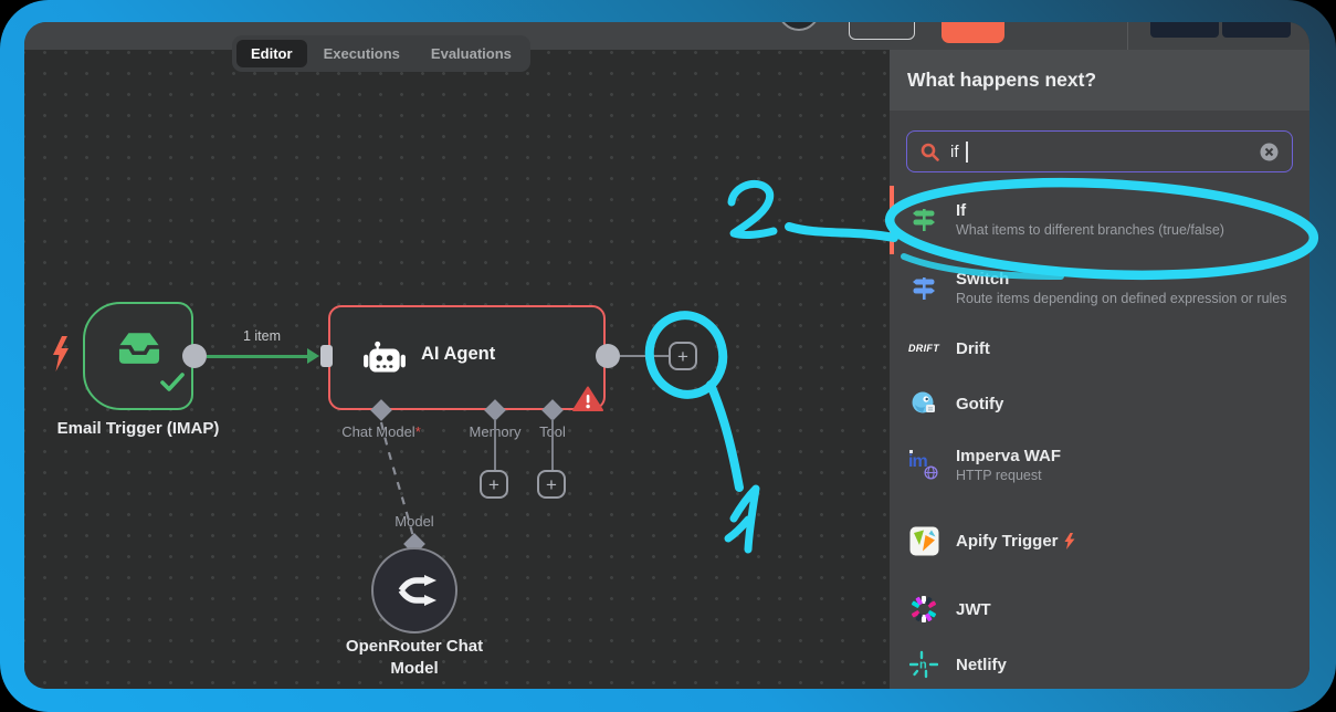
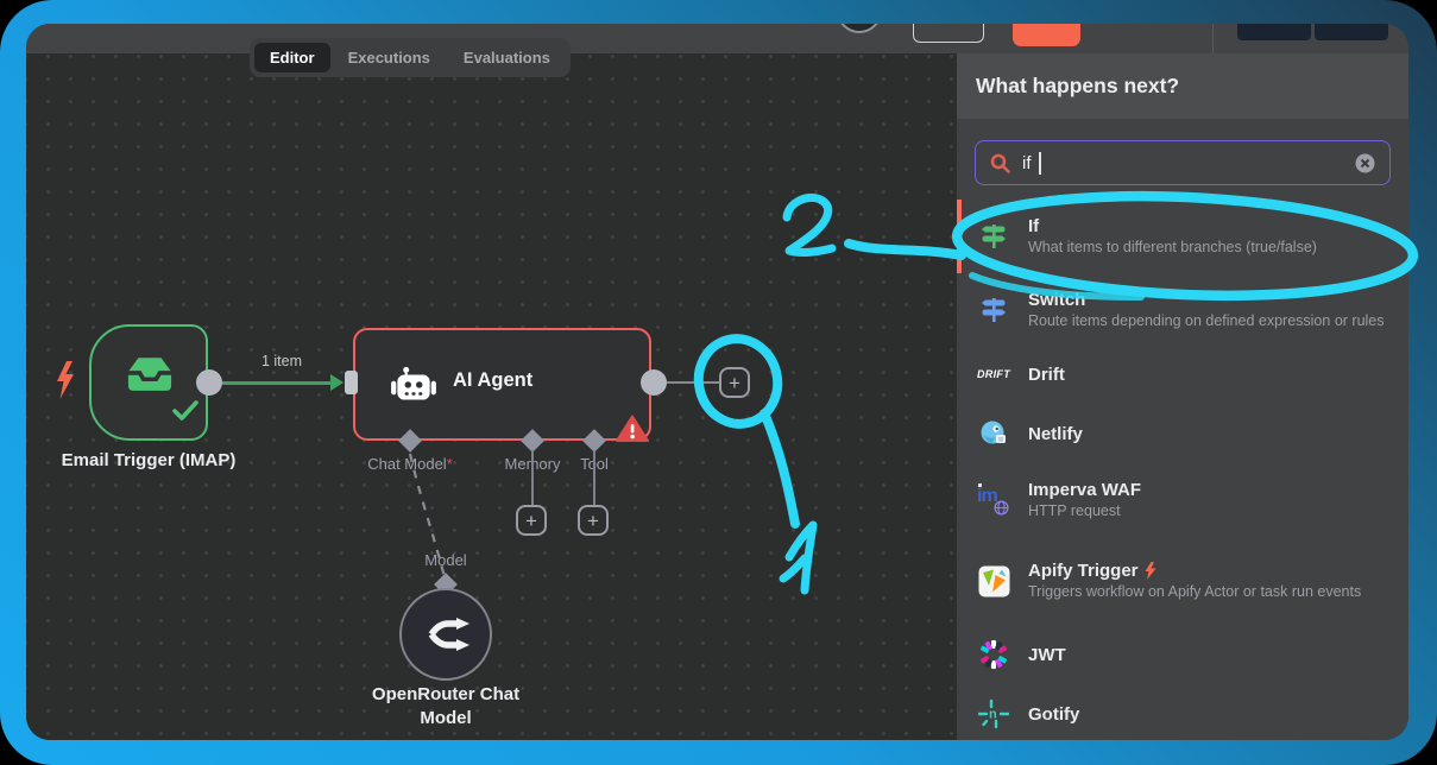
  Editor
  Executions
  Evaluations
  Email Trigger (IMAP)
  1 item
  AI Agent
  Chat Model*
  Meory
  Tol
  Model
  OpenRouter Chat
  Model
  What happens next?
  if
  If
  What items to different branches (true/false)
  Switch
  Route items depending on defined expression or rules
  DRIFT
  Drift
- Gotify
+ Netlify
  im
  Imperva WAF
  HTTP request
  Apify Trigger
+ Triggers workflow on Apify Actor or task run events
  JWT
  n
- Netlify
+ Gotify
